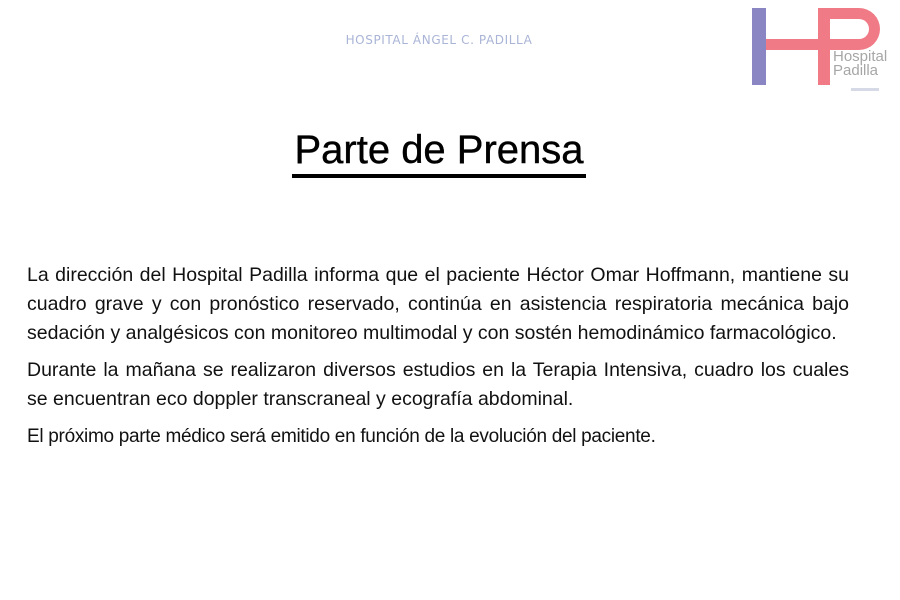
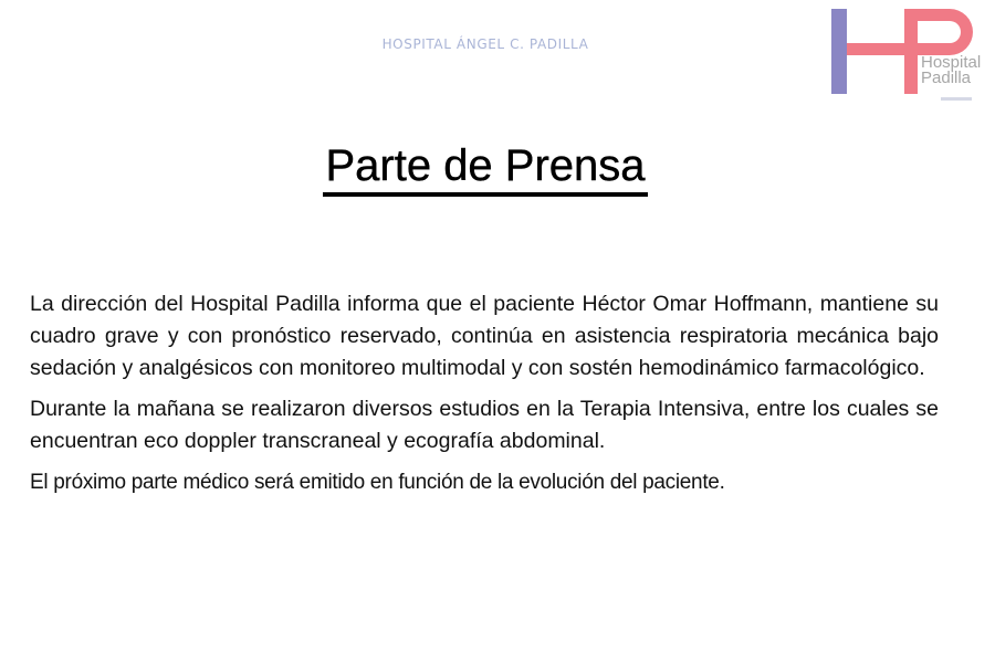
  HOSPITAL ÁNGEL C. PADILLA
  Hospital
  Padilla
  Parte de Prensa
  La dirección del Hospital Padilla informa que el paciente Héctor Omar Hoffmann, mantiene su cuadro grave y con pronóstico reservado, continúa en asistencia respiratoria mecánica bajo sedación y analgésicos con monitoreo multimodal y con sostén hemodinámico farmacológico.
- Durante la mañana se realizaron diversos estudios en la Terapia Intensiva, cuadro los cuales se encuentran eco doppler transcraneal y ecografía abdominal.
+ Durante la mañana se realizaron diversos estudios en la Terapia Intensiva, entre los cuales se encuentran eco doppler transcraneal y ecografía abdominal.
  El próximo parte médico será emitido en función de la evolución del paciente.
